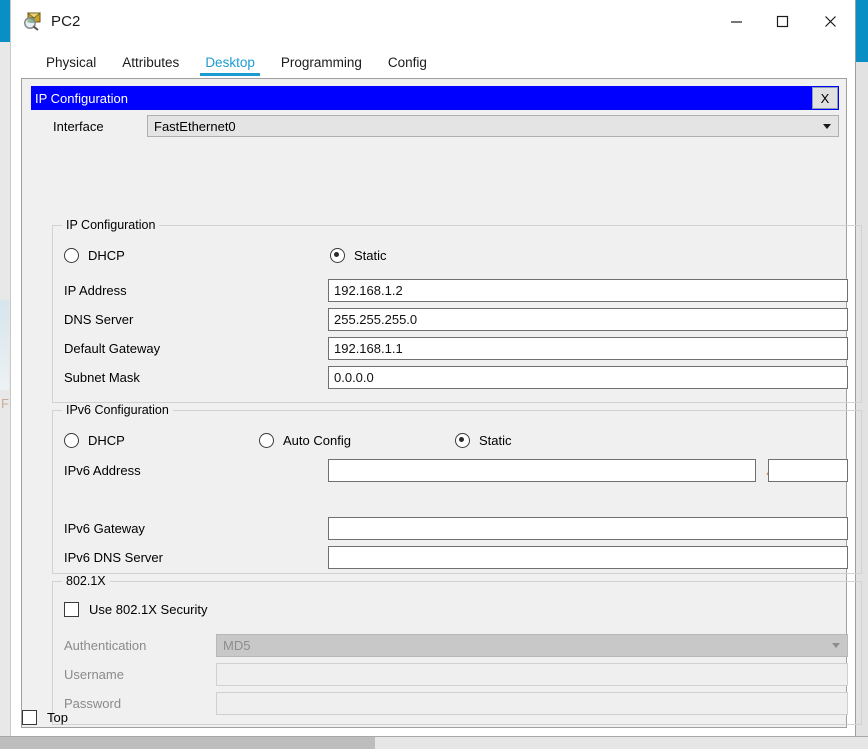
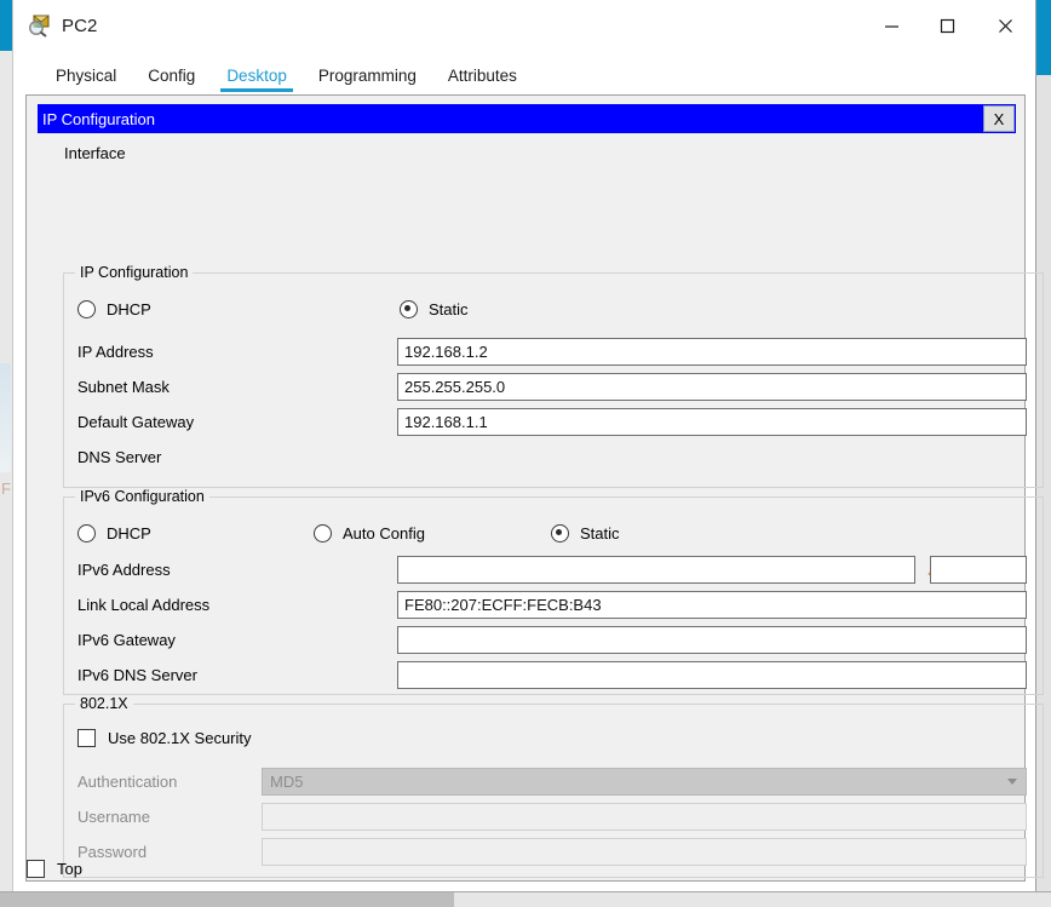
  F
  PC2
  Physical
- Attributes
+ Config
  Desktop
  Programming
- Config
+ Attributes
  IP Configuration
  X
  Interface
- FastEthernet0
  IP Configuration
  DHCP
  Static
  IP Address
  192.168.1.2
- DNS Server
+ Subnet Mask
  255.255.255.0
  Default Gateway
  192.168.1.1
- Subnet Mask
+ DNS Server
- 0.0.0.0
  IPv6 Configuration
  DHCP
  Auto Config
  Static
  IPv6 Address
+ Link Local Address
+ FE80::207:ECFF:FECB:B43
  IPv6 Gateway
  IPv6 DNS Server
  802.1X
  Use 802.1X Security
  Authentication
  MD5
  Username
  Password
  Top
